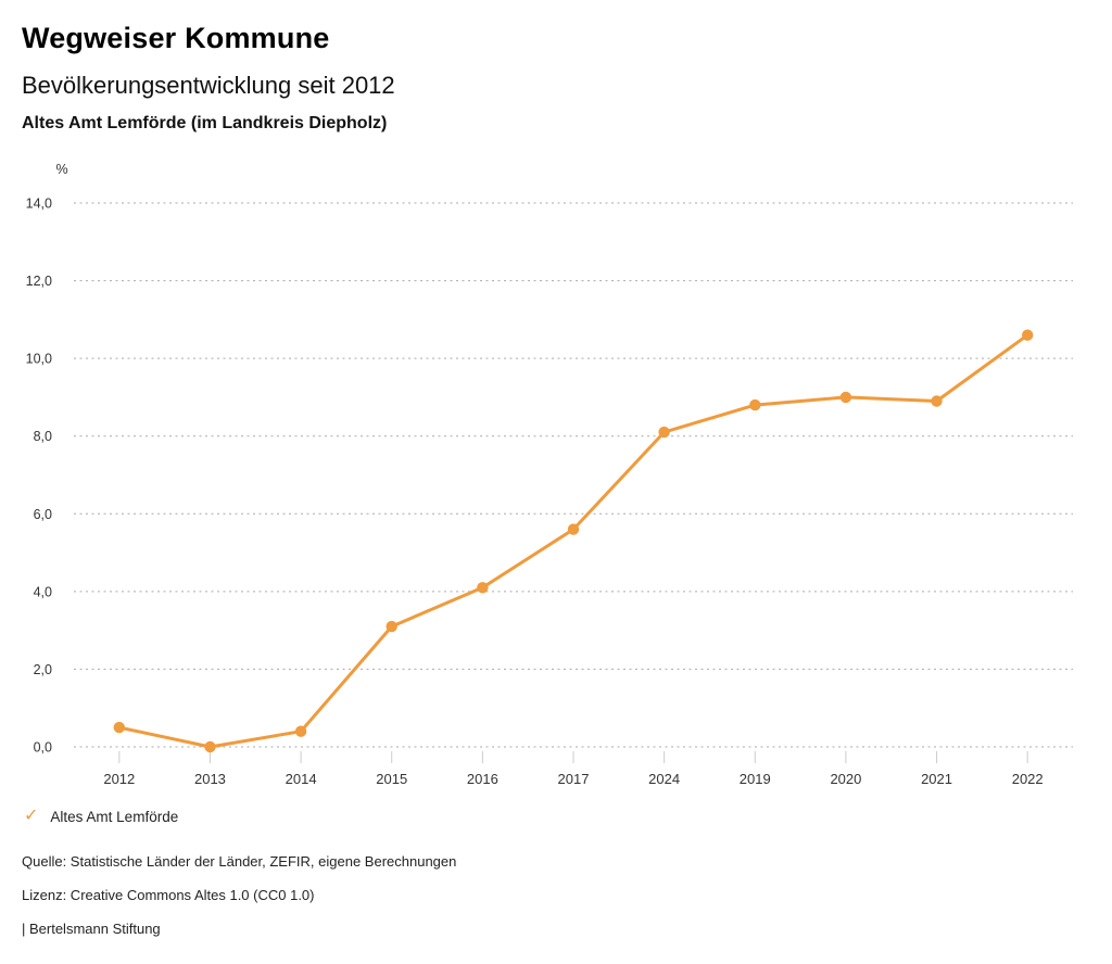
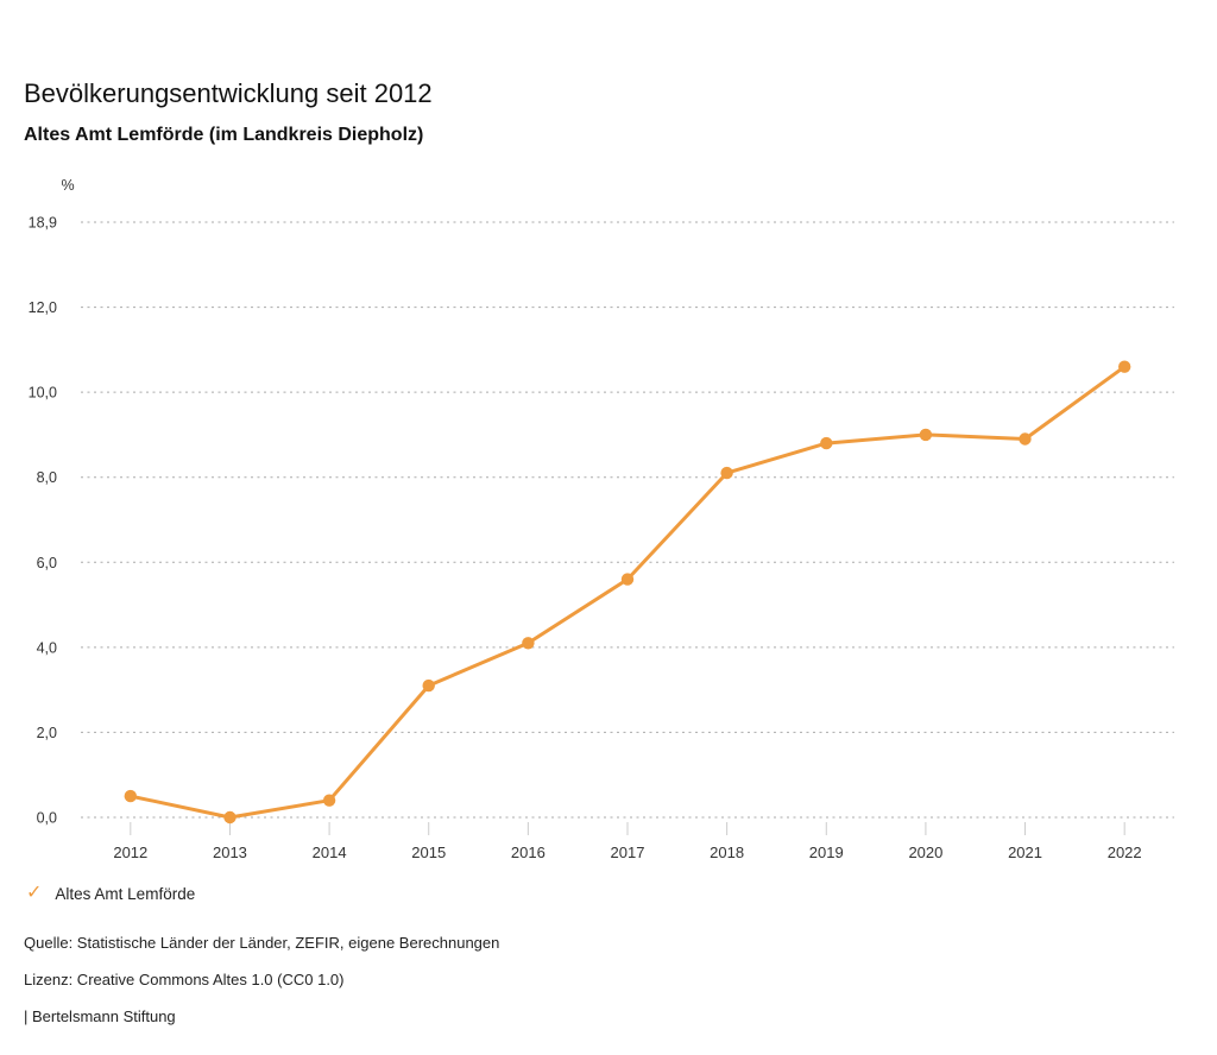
- Wegweiser Kommune
  Bevölkerungsentwicklung seit 2012
  Altes Amt Lemförde (im Landkreis Diepholz)
  %
  0,0
  2,0
  4,0
  6,0
  8,0
  10,0
  12,0
- 14,0
+ 18,9
  2012
  2013
  2014
  2015
  2016
  2017
- 2024
+ 2018
  2019
  2020
  2021
  2022
  ✓
  Altes Amt Lemförde
  Quelle: Statistische Länder der Länder, ZEFIR, eigene Berechnungen
  Lizenz: Creative Commons Altes 1.0 (CC0 1.0)
  | Bertelsmann Stiftung
